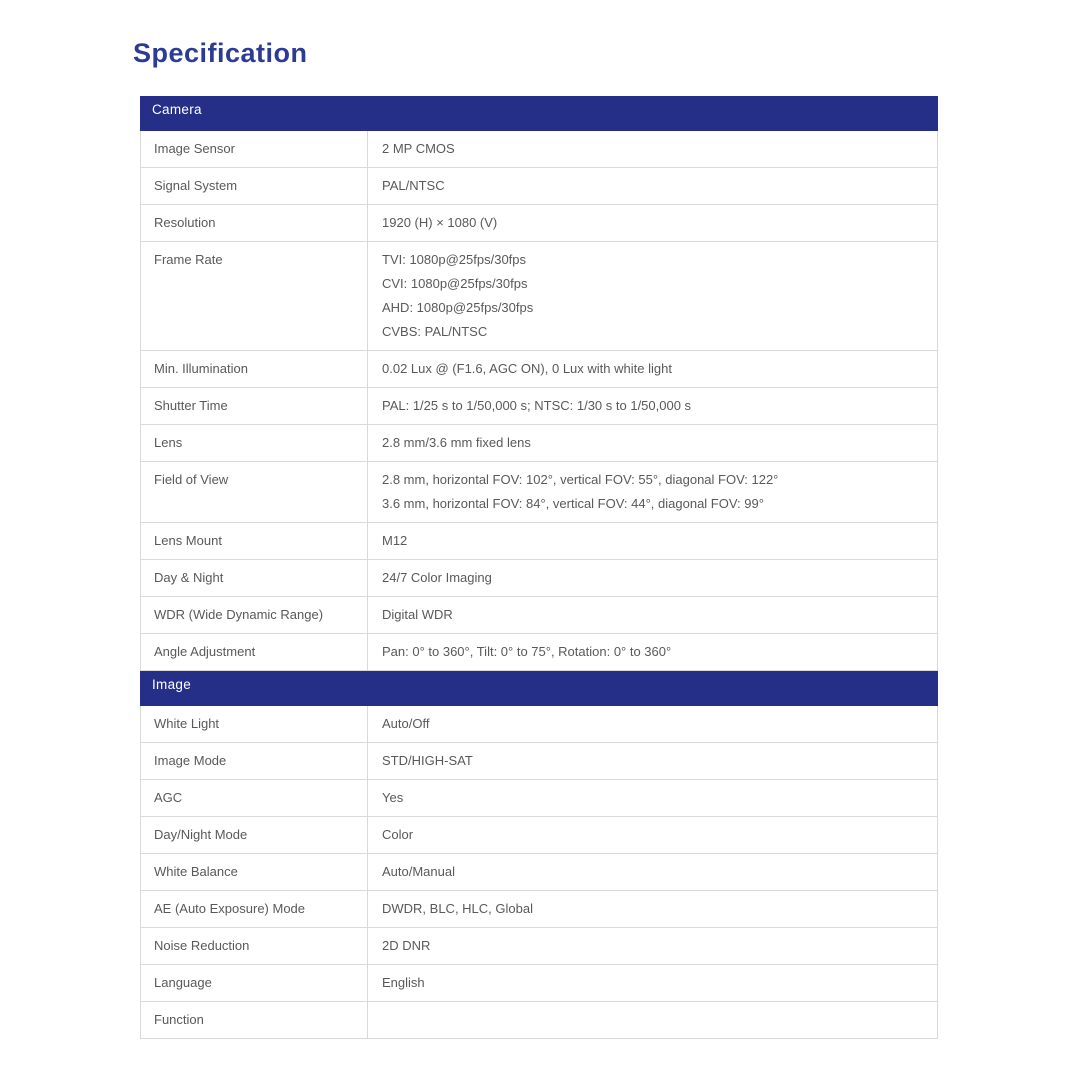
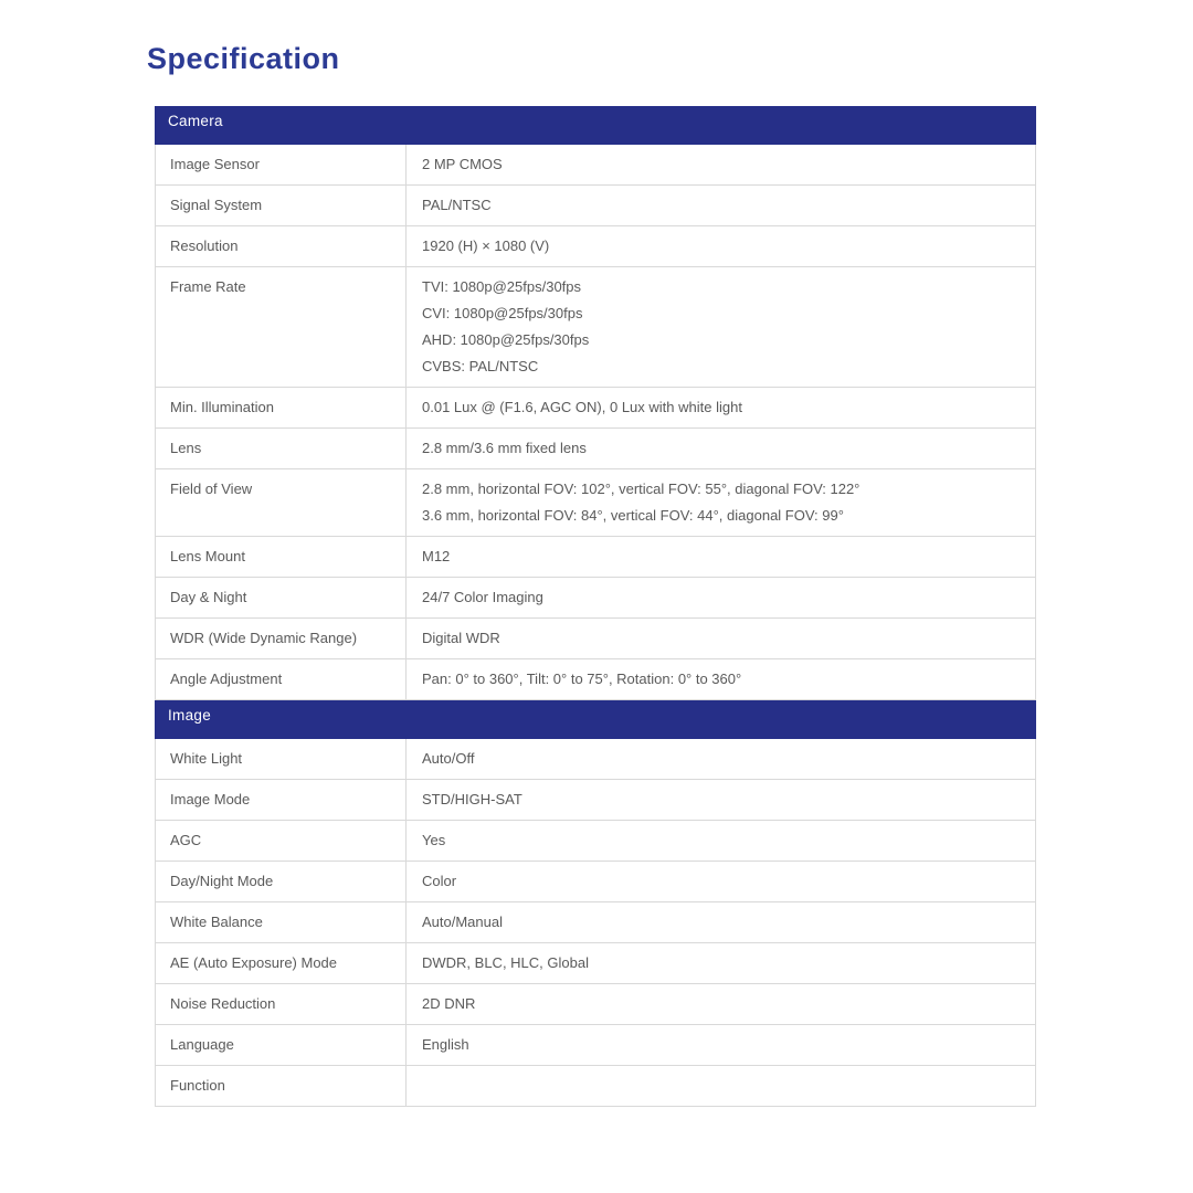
  Specification
  Camera
  Image Sensor
  2 MP CMOS
  Signal System
  PAL/NTSC
  Resolution
  1920 (H) × 1080 (V)
  Frame Rate
  TVI: 1080p@25fps/30fps
  CVI: 1080p@25fps/30fps
  AHD: 1080p@25fps/30fps
  CVBS: PAL/NTSC
  Min. Illumination
- 0.02 Lux @ (F1.6, AGC ON), 0 Lux with white light
+ 0.01 Lux @ (F1.6, AGC ON), 0 Lux with white light
- Shutter Time
- PAL: 1/25 s to 1/50,000 s; NTSC: 1/30 s to 1/50,000 s
  Lens
  2.8 mm/3.6 mm fixed lens
  Field of View
  2.8 mm, horizontal FOV: 102°, vertical FOV: 55°, diagonal FOV: 122°
  3.6 mm, horizontal FOV: 84°, vertical FOV: 44°, diagonal FOV: 99°
  Lens Mount
  M12
  Day & Night
  24/7 Color Imaging
  WDR (Wide Dynamic Range)
  Digital WDR
  Angle Adjustment
  Pan: 0° to 360°, Tilt: 0° to 75°, Rotation: 0° to 360°
  Image
  White Light
  Auto/Off
  Image Mode
  STD/HIGH-SAT
  AGC
  Yes
  Day/Night Mode
  Color
  White Balance
  Auto/Manual
  AE (Auto Exposure) Mode
  DWDR, BLC, HLC, Global
  Noise Reduction
  2D DNR
  Language
  English
  Function
